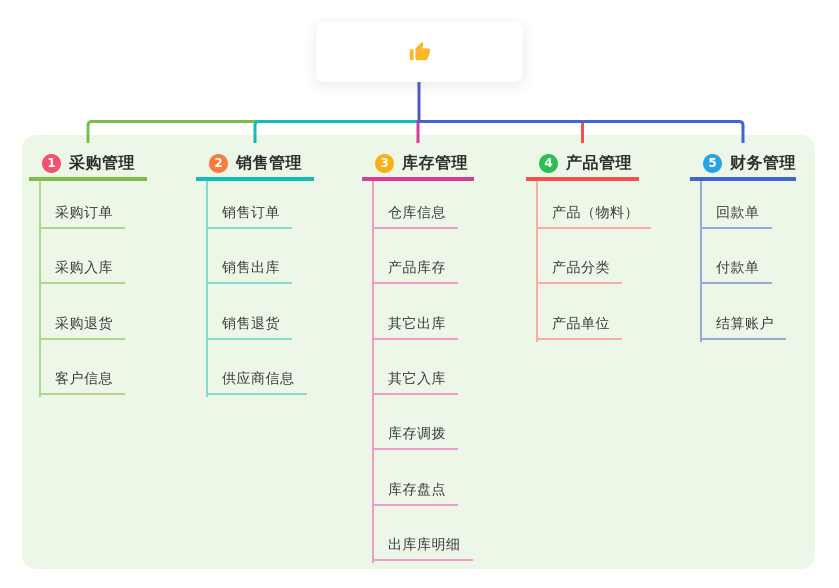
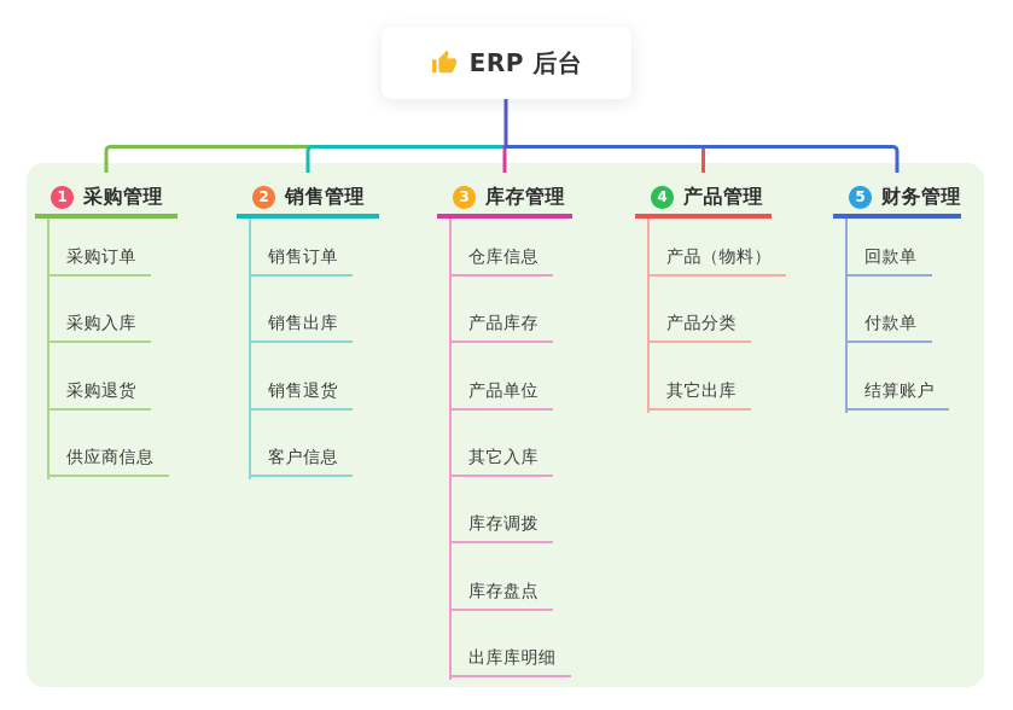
+ ERP 后台
  1
  采购管理
  采购订单
  采购入库
  采购退货
- 客户信息
+ 供应商信息
  2
  销售管理
  销售订单
  销售出库
  销售退货
- 供应商信息
+ 客户信息
  3
  库存管理
  仓库信息
  产品库存
- 其它出库
+ 产品单位
  其它入库
  库存调拨
  库存盘点
  出库库明细
  4
  产品管理
  产品（物料）
  产品分类
- 产品单位
+ 其它出库
  5
  财务管理
  回款单
  付款单
  结算账户
